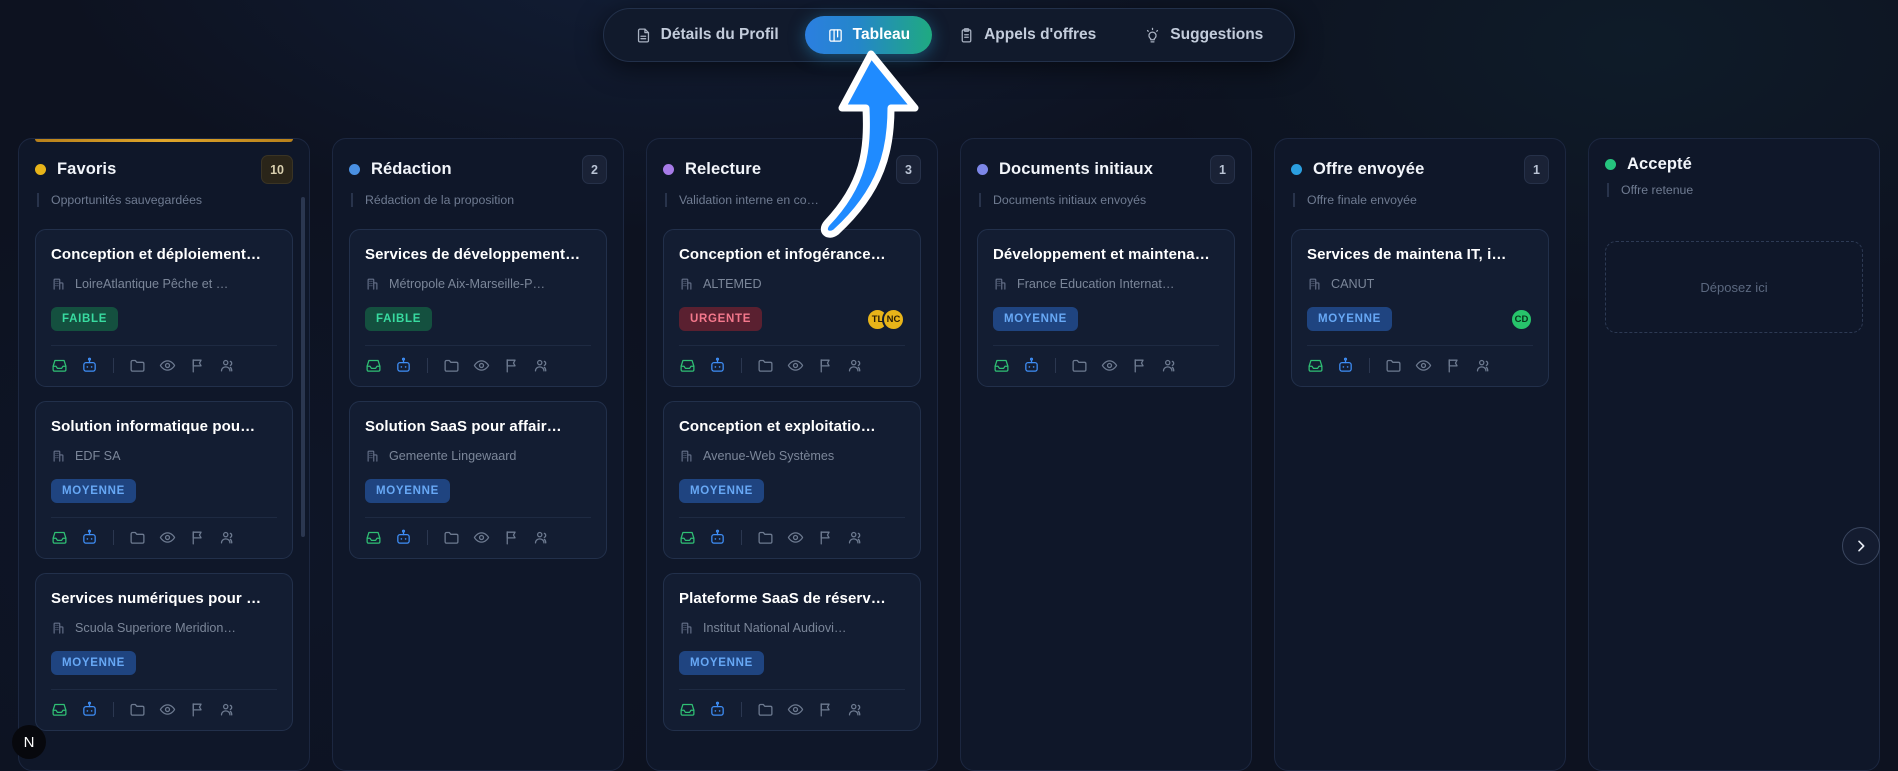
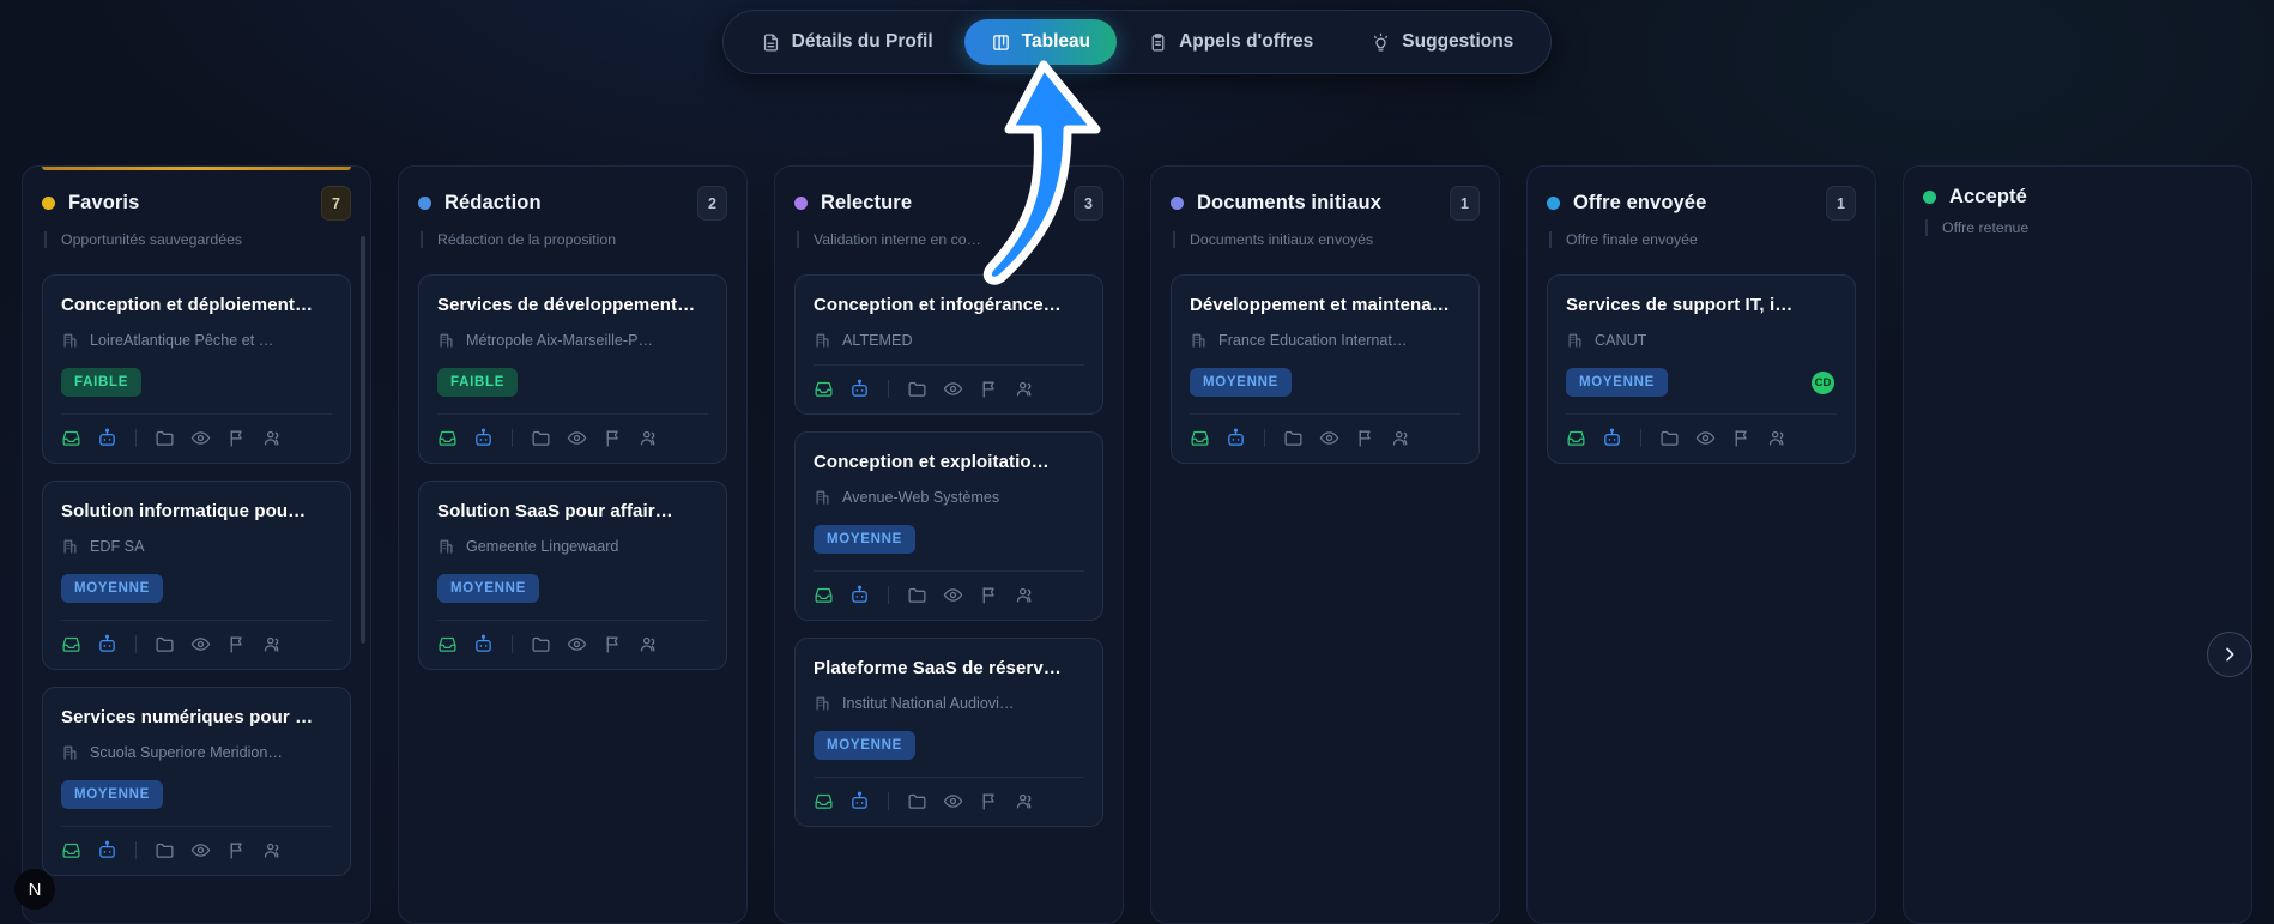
  Détails du Profil
  Tableau
  Appels d'offres
  Suggestions
  Favoris
- 10
+ 7
  Opportunités sauvegardées
  Conception et déploiement…
  LoireAtlantique Pêche et …
  FAIBLE
  Solution informatique pou…
  EDF SA
  MOYENNE
  Services numériques pour …
  Scuola Superiore Meridion…
  MOYENNE
  Rédaction
  2
  Rédaction de la proposition
  Services de développement…
  Métropole Aix-Marseille-P…
  FAIBLE
  Solution SaaS pour affair…
  Gemeente Lingewaard
  MOYENNE
  Relecture
  3
  Validation interne en co…
  Conception et infogérance…
  ALTEMED
- URGENTE
- TL
- NC
  Conception et exploitatio…
  Avenue-Web Systèmes
  MOYENNE
  Plateforme SaaS de réserv…
  Institut National Audiovi…
  MOYENNE
  Documents initiaux
  1
  Documents initiaux envoyés
  Développement et maintena…
  France Education Internat…
  MOYENNE
  Offre envoyée
  1
  Offre finale envoyée
- Services de maintena IT, i…
+ Services de support IT, i…
  CANUT
  MOYENNE
  CD
  Accepté
  Offre retenue
- Déposez ici
  N
